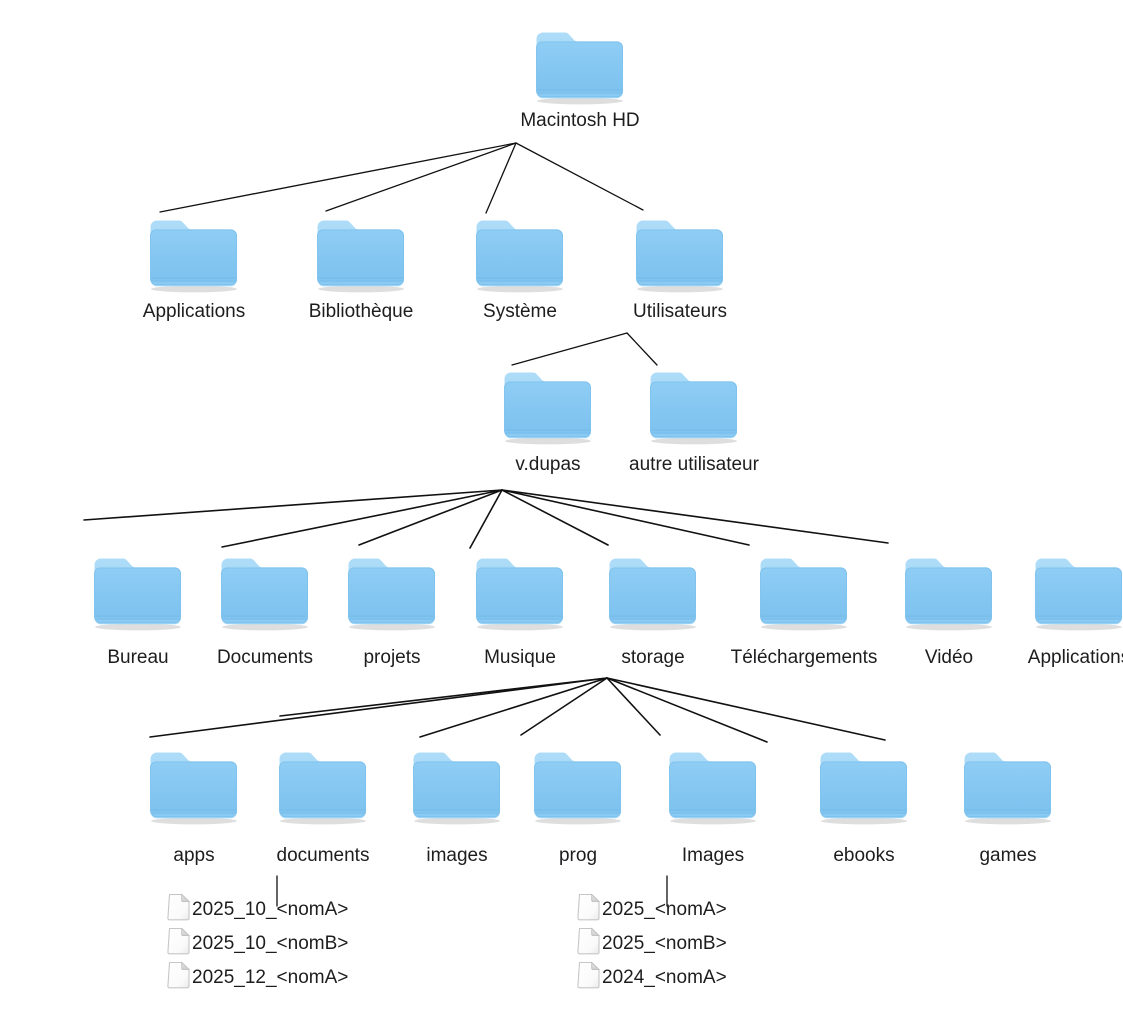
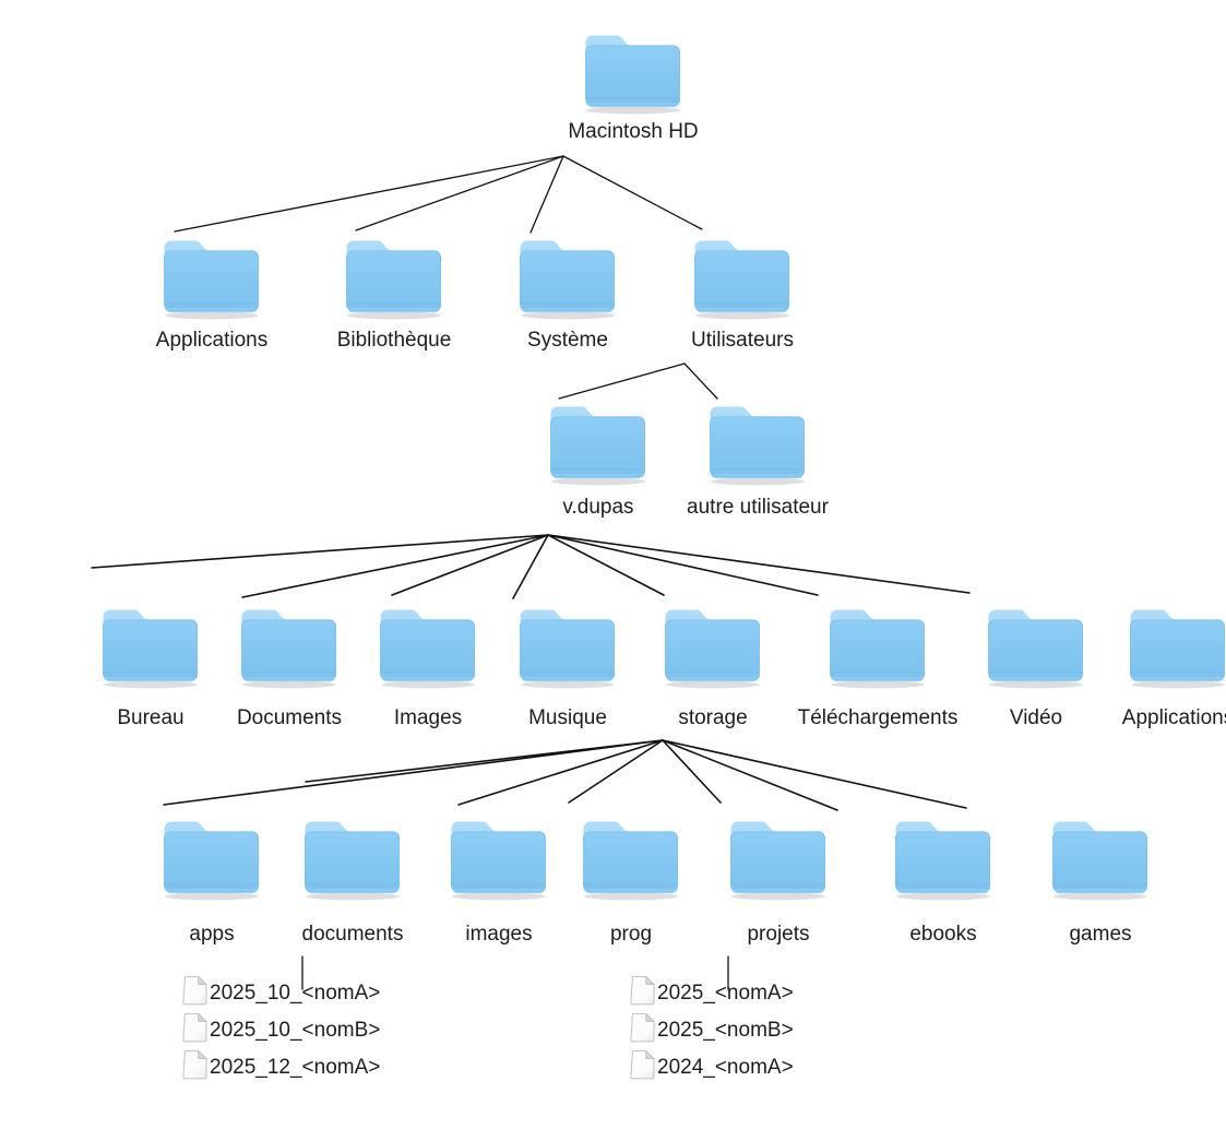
  Macintosh HD
  Applications
  Bibliothèque
  Système
  Utilisateurs
  v.dupas
  autre utilisateur
  Bureau
  Documents
- projets
+ Images
  Musique
  storage
  Téléchargements
  Vidéo
  Application
  apps
  documents
  images
  prog
- Images
+ projets
  ebooks
  games
  2025_10_<nomA>
  2025_10_<nomB>
  2025_12_<nomA>
  2025_<nomA>
  2025_<nomB>
  2024_<nomA>
